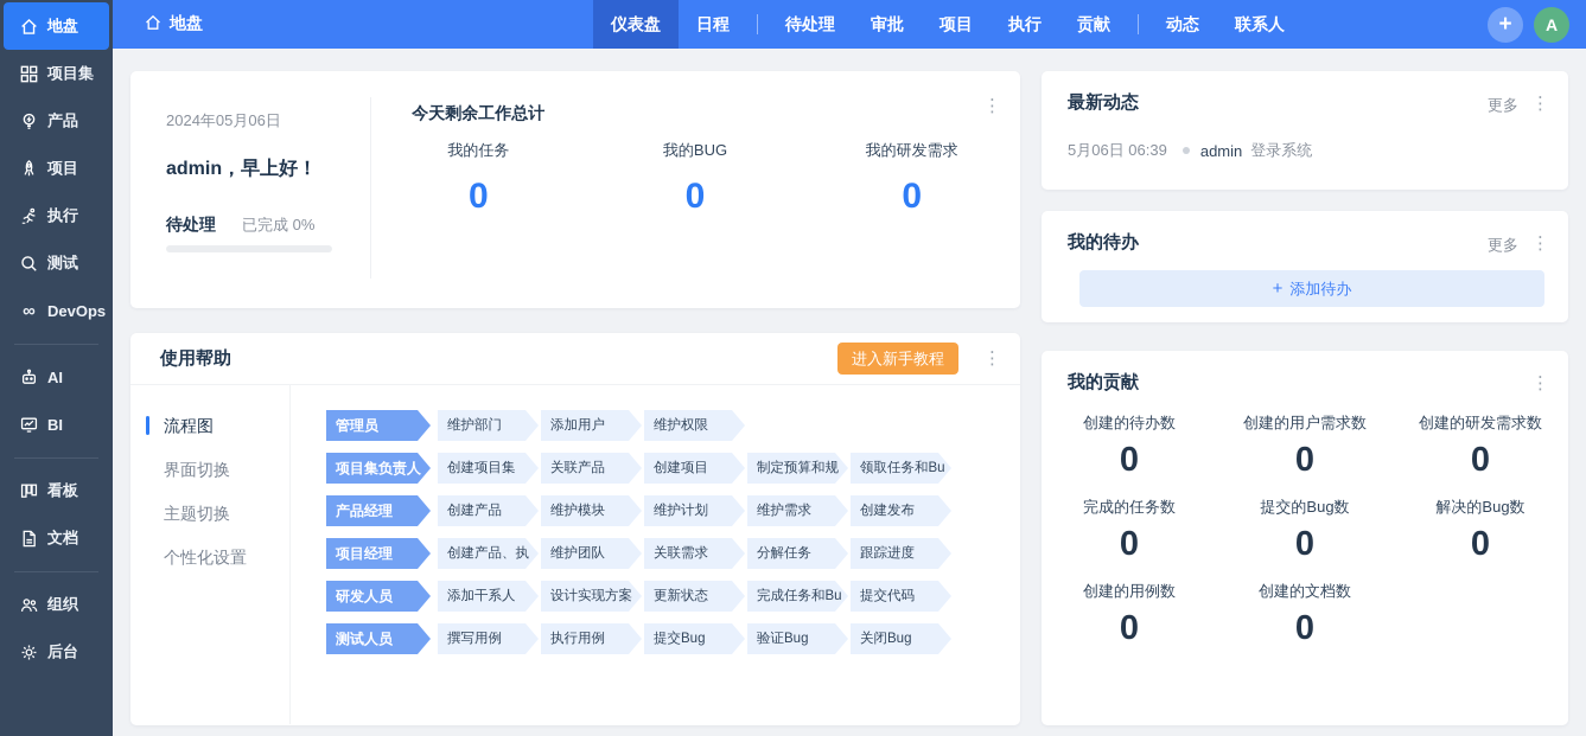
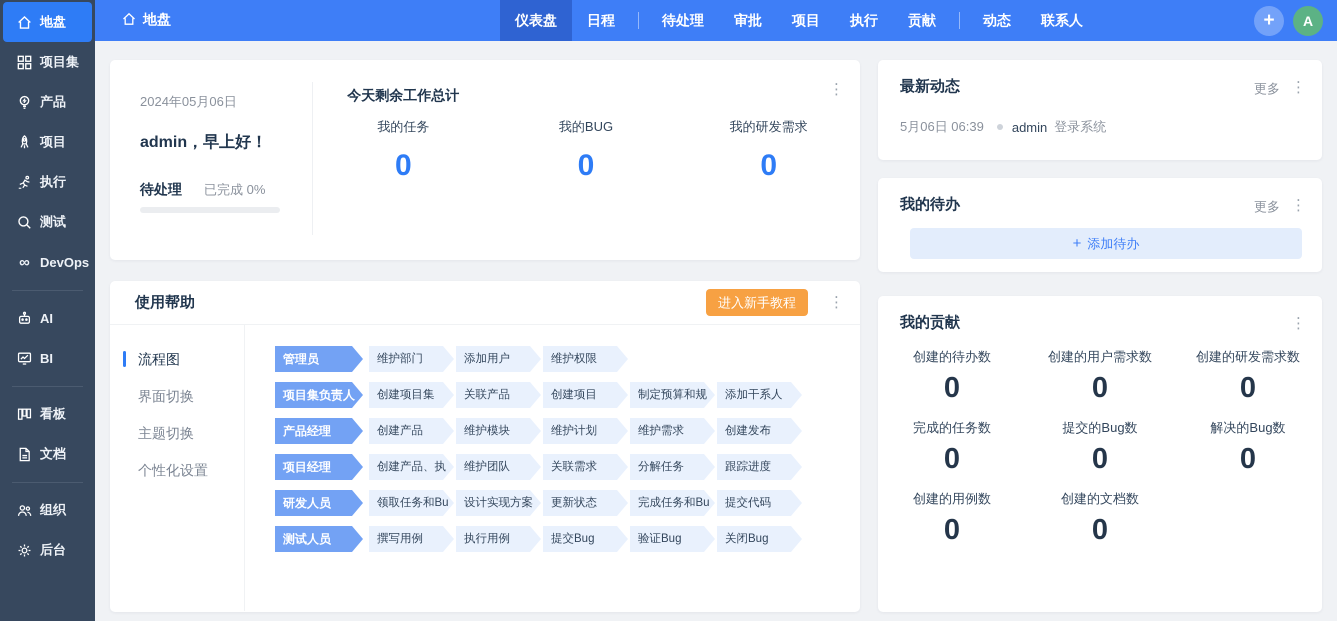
  地盘
  项目集
  产品
  项目
  执行
  测试
  ∞
  DevOps
  AI
  BI
  看板
  文档
  组织
  后台
  地盘
  仪表盘
  日程
  待处理
  审批
  项目
  执行
  贡献
  动态
  联系人
  +
  A
  2024年05月06日
  admin，早上好！
  待处理
  已完成 0%
  今天剩余工作总计
  我的任务
  0
  我的BUG
  0
  我的研发需求
  0
  ⋮
  使用帮助
  进入新手教程
  ⋮
  流程图
  界面切换
  主题切换
  个性化设置
  管理员
  维护部门
  添加用户
  维护权限
  项目集负责人
  创建项目集
  关联产品
  创建项目
  制定预算和规
- 领取任务和Bu
+ 添加干系人
  产品经理
  创建产品
  维护模块
  维护计划
  维护需求
  创建发布
  项目经理
  创建产品、执
  维护团队
  关联需求
  分解任务
  跟踪进度
  研发人员
- 添加干系人
+ 领取任务和Bu
  设计实现方案
  更新状态
  完成任务和Bu
  提交代码
  测试人员
  撰写用例
  执行用例
  提交Bug
  验证Bug
  关闭Bug
  最新动态
  更多
  ⋮
  5月06日 06:39
  admin
  登录系统
  我的待办
  更多
  ⋮
  +
  添加待办
  我的贡献
  ⋮
  创建的待办数
  0
  创建的用户需求数
  0
  创建的研发需求数
  0
  完成的任务数
  0
  提交的Bug数
  0
  解决的Bug数
  0
  创建的用例数
  0
  创建的文档数
  0
